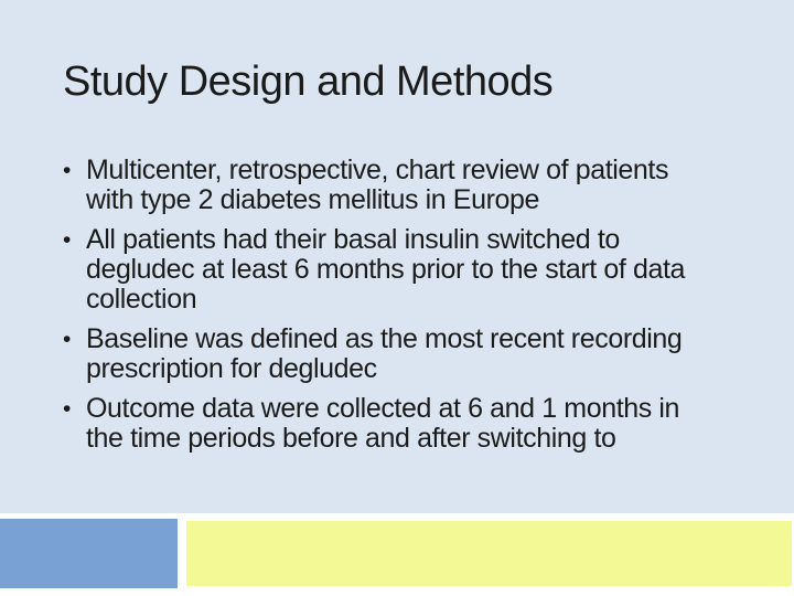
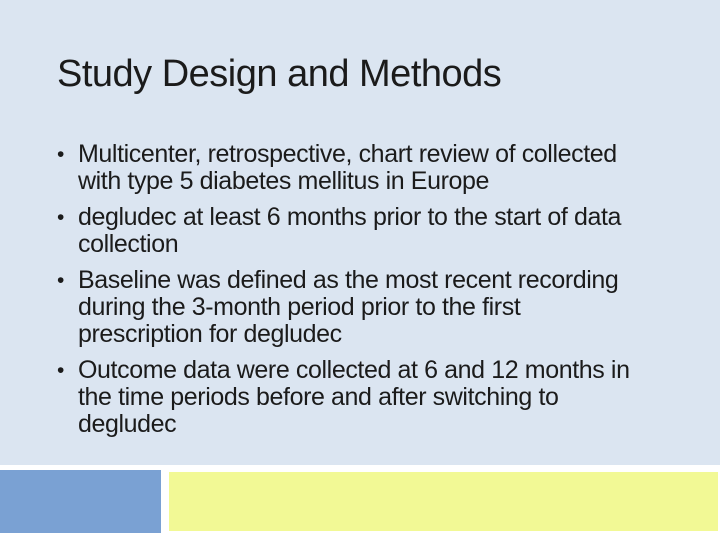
  Study Design and Methods
  •
- Multicenter, retrospective, chart review of patients
+ Multicenter, retrospective, chart review of collected
- with type 2 diabetes mellitus in Europe
+ with type 5 diabetes mellitus in Europe
  •
- All patients had their basal insulin switched to
  degludec at least 6 months prior to the start of data
  collection
  •
  Baseline was defined as the most recent recording
+ during the 3-month period prior to the first
  prescription for degludec
  •
- Outcome data were collected at 6 and 1 months in
+ Outcome data were collected at 6 and 12 months in
  the time periods before and after switching to
+ degludec
